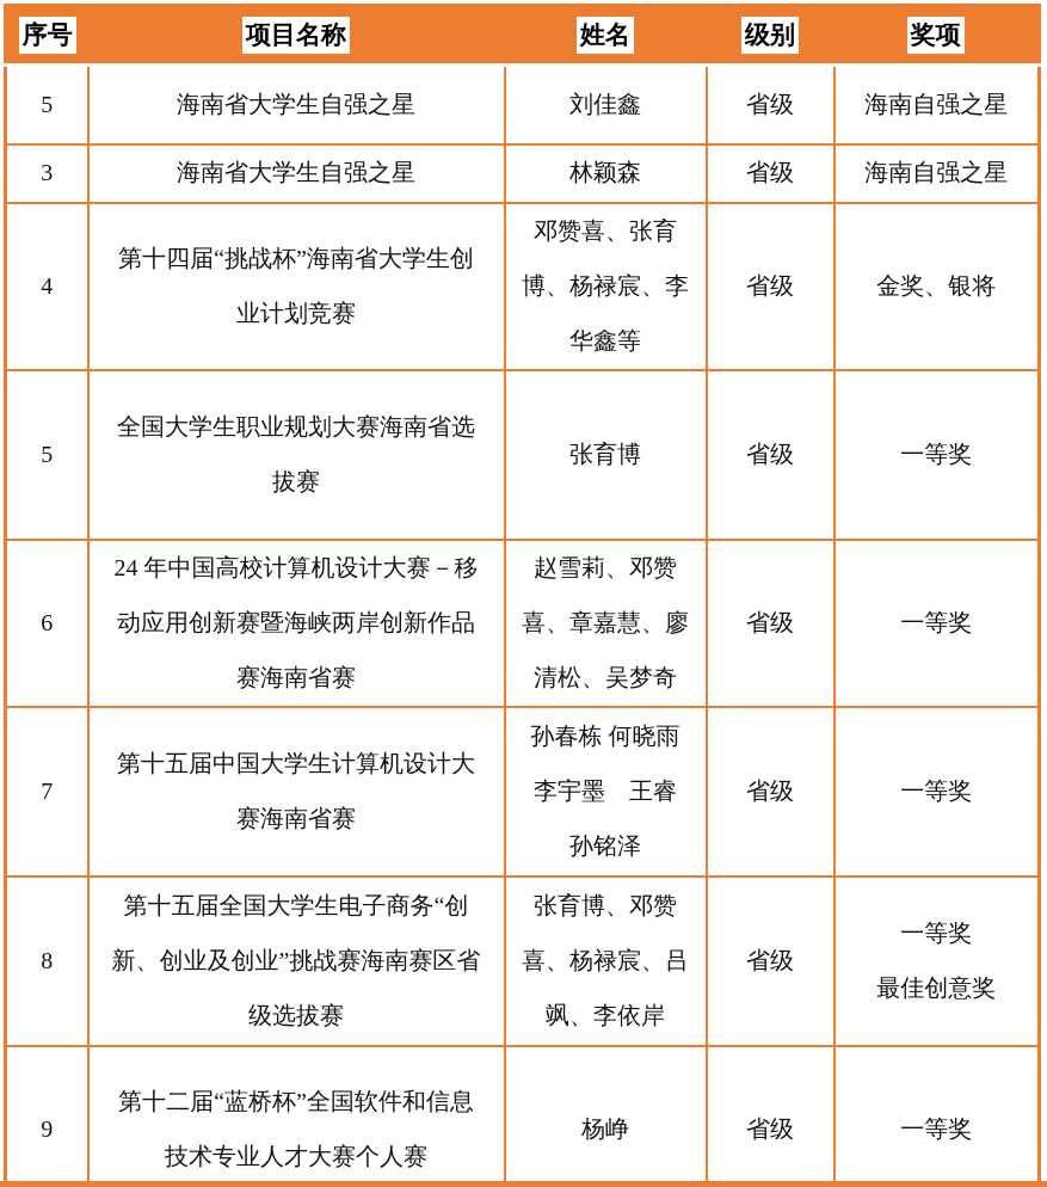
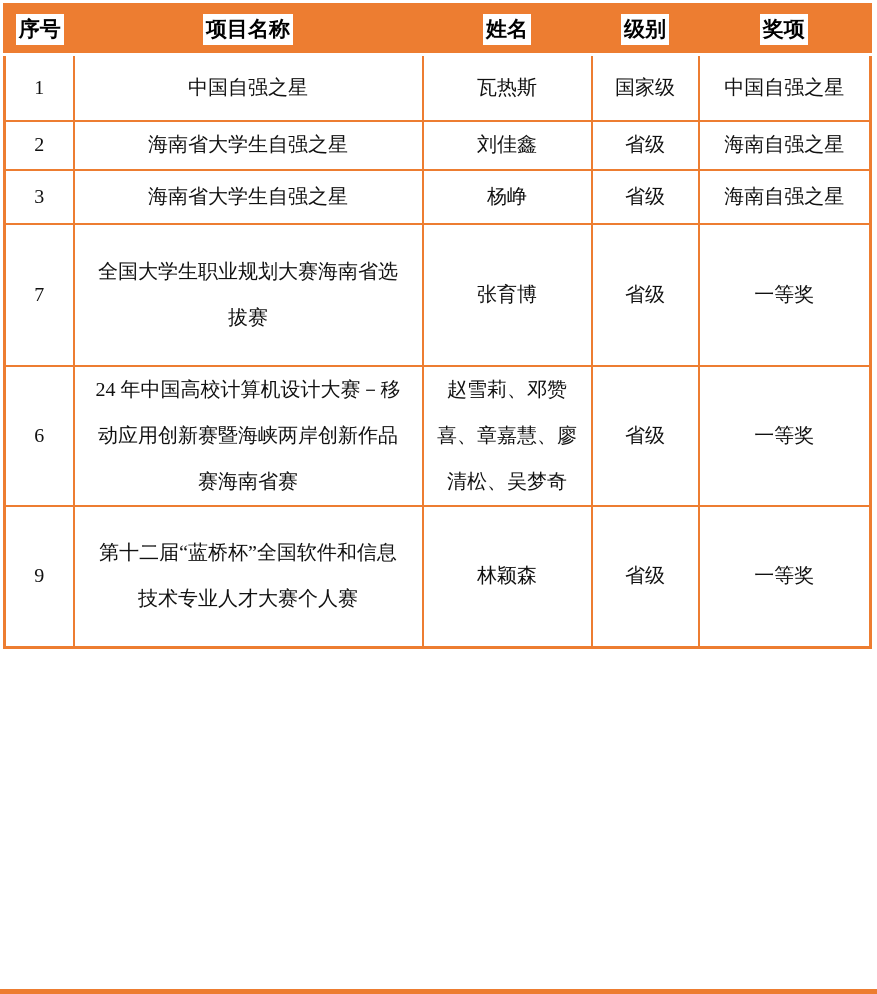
  序号	项目名称	姓名	级别	奖项
+ 1	中国自强之星	瓦热斯	国家级	中国自强之星
- 5	海南省大学生自强之星	刘佳鑫	省级	海南自强之星
+ 2	海南省大学生自强之星	刘佳鑫	省级	海南自强之星
- 3	海南省大学生自强之星	林颖森	省级	海南自强之星
+ 3	海南省大学生自强之星	杨峥	省级	海南自强之星
- 4	第十四届“挑战杯”海南省大学生创业计划竞赛	邓赞喜、张育博、杨禄宸、李华鑫等	省级	金奖、银将
- 5	全国大学生职业规划大赛海南省选拔赛	张育博	省级	一等奖
+ 7	全国大学生职业规划大赛海南省选拔赛	张育博	省级	一等奖
  6	24 年中国高校计算机设计大赛－移动应用创新赛暨海峡两岸创新作品赛海南省赛	赵雪莉、邓赞喜、章嘉慧、廖清松、吴梦奇	省级	一等奖
- 7	第十五届中国大学生计算机设计大赛海南省赛	孙春栋 何晓雨 李宇墨 王睿 孙铭泽	省级	一等奖
- 8	第十五届全国大学生电子商务“创新、创业及创业”挑战赛海南赛区省级选拔赛	张育博、邓赞喜、杨禄宸、吕飒、李依岸	省级	一等奖 最佳创意奖
- 9	第十二届“蓝桥杯”全国软件和信息技术专业人才大赛个人赛	杨峥	省级	一等奖
+ 9	第十二届“蓝桥杯”全国软件和信息技术专业人才大赛个人赛	林颖森	省级	一等奖
